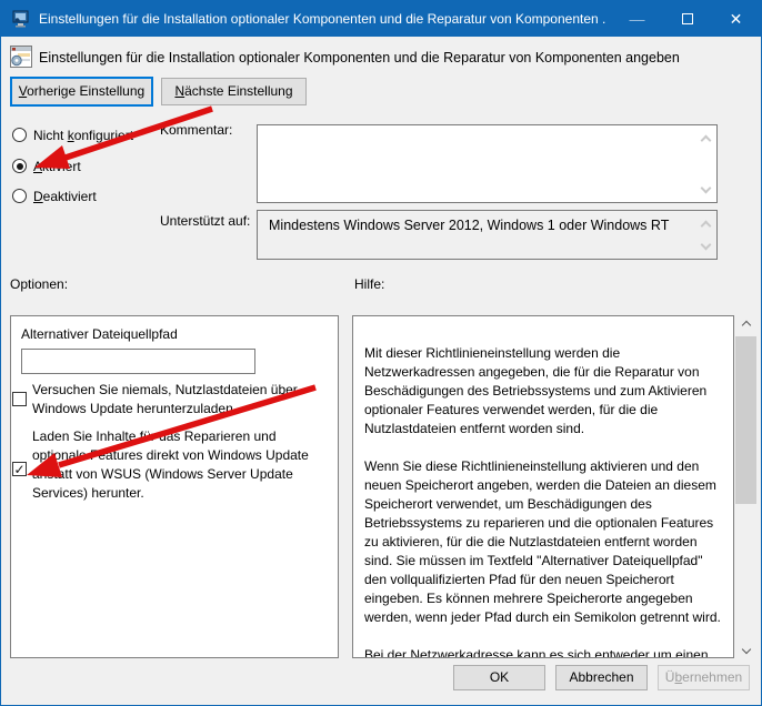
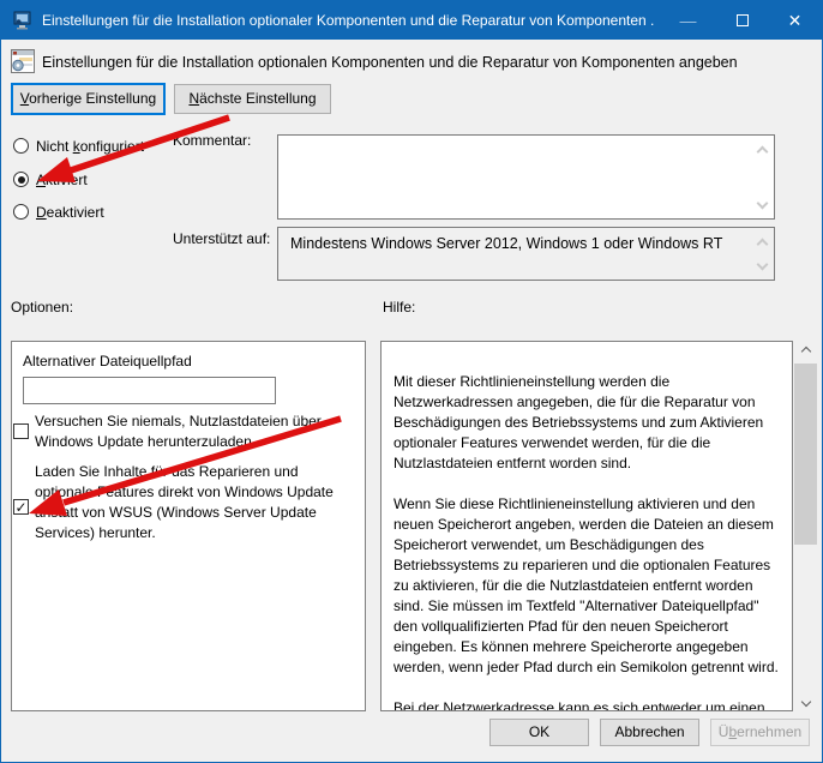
  Einstellungen für die Installation optionaler Komponenten und die Reparatur von Komponenten .
  —
  ✕
- Einstellungen für die Installation optionaler Komponenten und die Reparatur von Komponenten angeben
+ Einstellungen für die Installation optionalen Komponenten und die Reparatur von Komponenten angeben
  Vorherige Einstellung
  Nächste Einstellung
  Nicht konfigurie
  Deaktiviert
  Kommentar:
  Unterstützt auf:
  Mindestens Windows Server 2012, Windows 1 oder Windows RT
  Optionen:
  Hilfe:
  Alternativer Dateiquellpfad
  Versuchen Sie niemals, Nutzlastdateien über Windows Update herunterzuladen.
  ✓
  Laden Sie Inhalte fas Reparieren und optonalatures direkt von Windows Update tt von WSUS (Windows Server Update Services) herunter.
  Mit dieser Richtlinieneinstellung werden die Netzwerkadressen angegeben, die für die Reparatur von Beschädigungen des Betriebssystems und zum Aktivieren optionaler Features verwendet werden, für die die Nutzlastdateien entfernt worden sind.
  Wenn Sie diese Richtlinieneinstellung aktivieren und den neuen Speicherort angeben, werden die Dateien an diesem Speicherort verwendet, um Beschädigungen des Betriebssystems zu reparieren und die optionalen Features zu aktivieren, für die die Nutzlastdateien entfernt worden sind. Sie müssen im Textfeld "Alternativer Dateiquellpfad" den vollqualifizierten Pfad für den neuen Speicherort eingeben. Es können mehrere Speicherorte angegeben werden, wenn jeder Pfad durch ein Semikolon getrennt wird.
  Bei der Netzwerkadresse kann es sich entweder um einen
  OK
  Abbrechen
  Übernehmen
